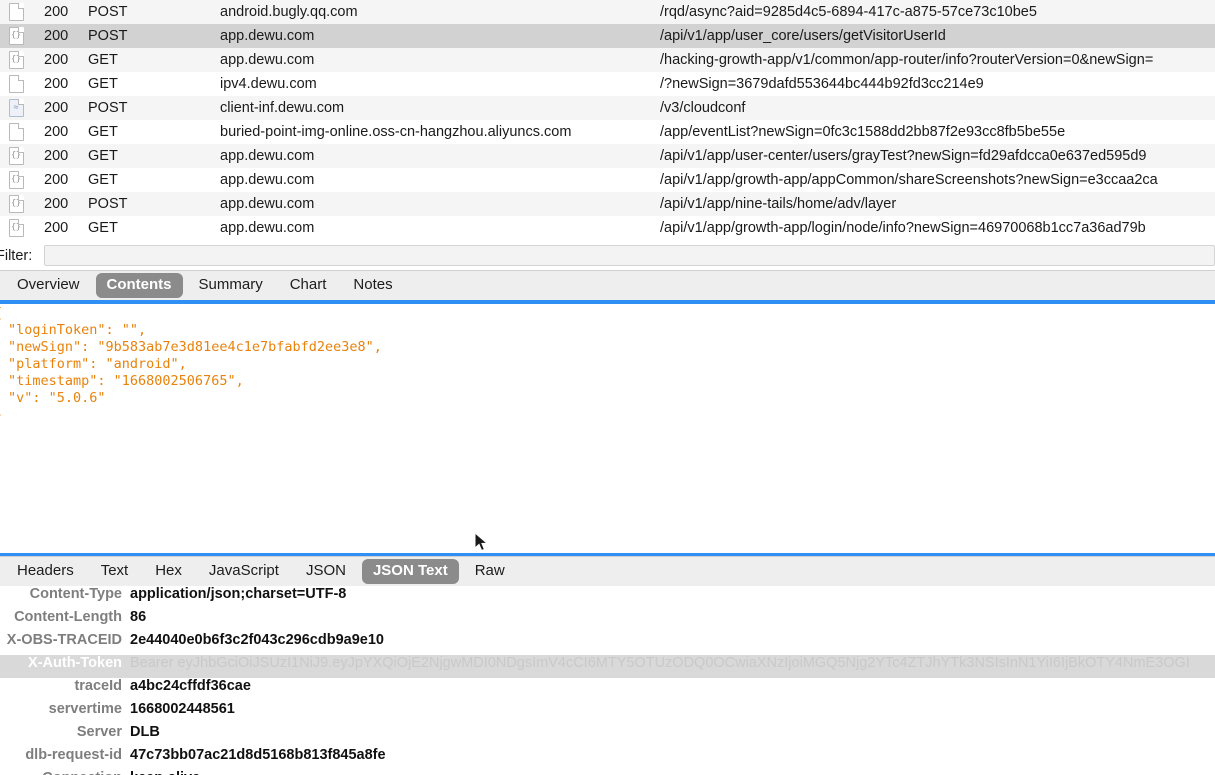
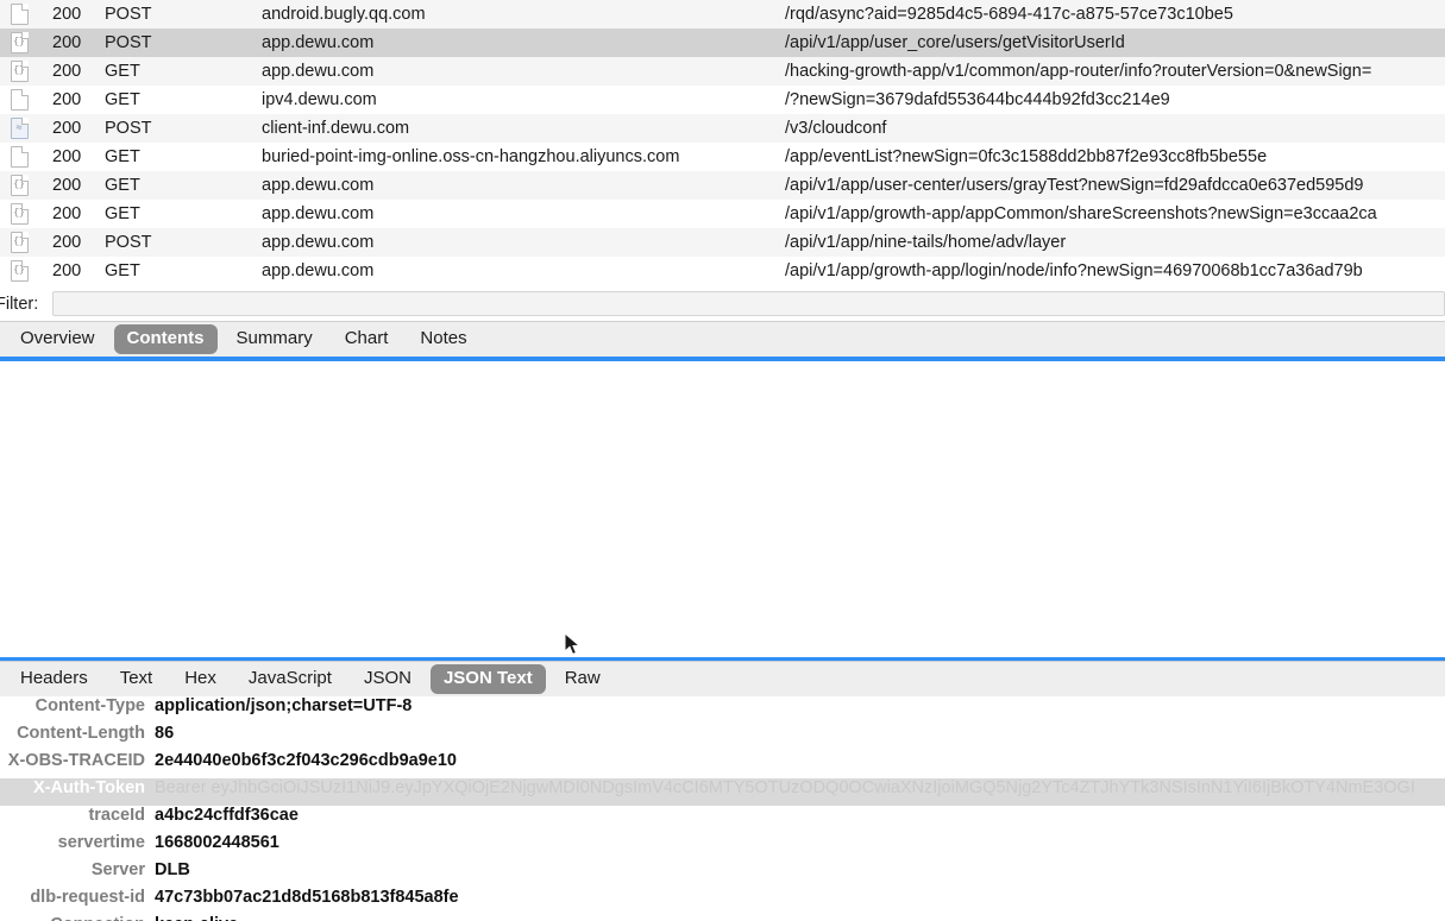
  200
  POST
  android.bugly.qq.com
  /rqd/async?aid=9285d4c5-6894-417c-a875-57ce73c10be5
  {}
  200
  POST
  app.dewu.com
  /api/v1/app/user_core/users/getVisitorUserId
  {}
  200
  GET
  app.dewu.com
  /hacking-growth-app/v1/common/app-router/info?routerVersion=0&newSign=
  200
  GET
  ipv4.dewu.com
  /?newSign=3679dafd553644bc444b92fd3cc214e9
  ≈
  200
  POST
  client-inf.dewu.com
  /v3/cloudconf
  200
  GET
  buried-point-img-online.oss-cn-hangzhou.aliyuncs.com
  /app/eventList?newSign=0fc3c1588dd2bb87f2e93cc8fb5be55e
  {}
  200
  GET
  app.dewu.com
  /api/v1/app/user-center/users/grayTest?newSign=fd29afdcca0e637ed595d9
  {}
  200
  GET
  app.dewu.com
  /api/v1/app/growth-app/appCommon/shareScreenshots?newSign=e3ccaa2ca
  {}
  200
  POST
  app.dewu.com
  /api/v1/app/nine-tails/home/adv/layer
  {}
  200
  GET
  app.dewu.com
  /api/v1/app/growth-app/login/node/info?newSign=46970068b1cc7a36ad79b
  Filter:
  Overview
  Contents
  Summary
  Chart
  Notes
- "loginToken": "",
- "newSign": "9b583ab7e3d81ee4c1e7bfabfd2ee3e8",
- "platform": "android",
- "timestamp": "1668002506765",
- "v": "5.0.6"
  Headers
  Text
  Hex
  JavaScript
  JSON
  JSON Text
  Raw
  Content-Type
  application/json;charset=UTF-8
  Content-Length
  86
  X-OBS-TRACEID
  2e44040e0b6f3c2f043c296cdb9a9e10
  X-Auth-Token
  traceId
  a4bc24cffdf36cae
  servertime
  1668002448561
  Server
  DLB
  dlb-request-id
  47c73bb07ac21d8d5168b813f845a8fe
